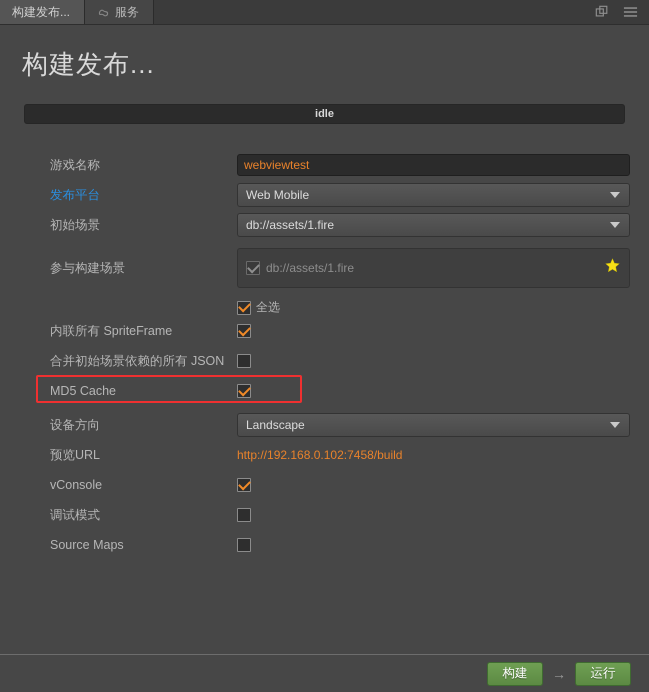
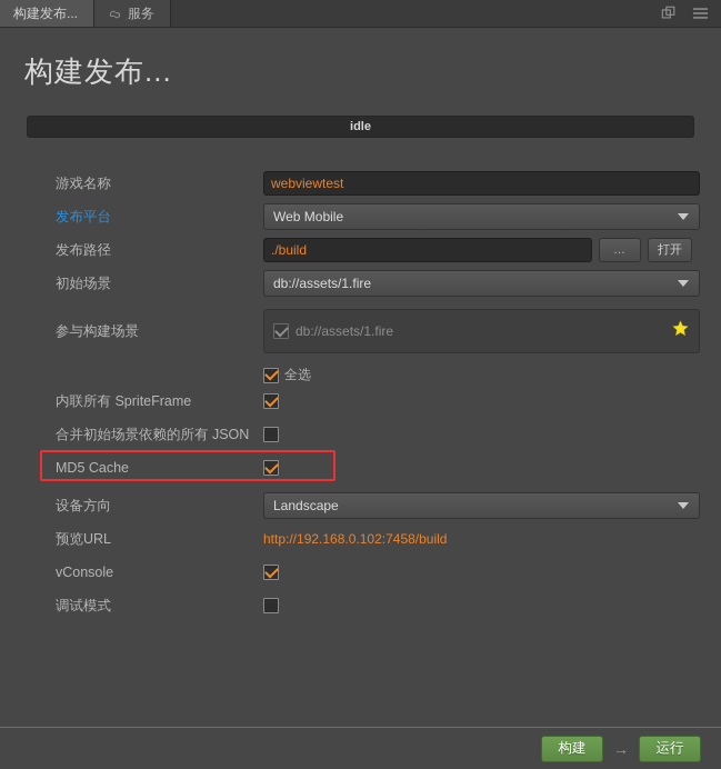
  构建发布...
  服务
  构建发布...
  idle
  游戏名称
  webviewtest
  发布平台
  Web Mobile
+ 发布路径
+ ./build
+ …
+ 打开
  初始场景
  db://assets/1.fire
  参与构建场景
  db://assets/1.fire
  全选
  内联所有 SpriteFrame
  合并初始场景依赖的所有 JSON
  MD5 Cache
  设备方向
  Landscape
  预览URL
  http://192.168.0.102:7458/build
  vConsole
  调试模式
- Source Maps
  构建
  →
  运行
